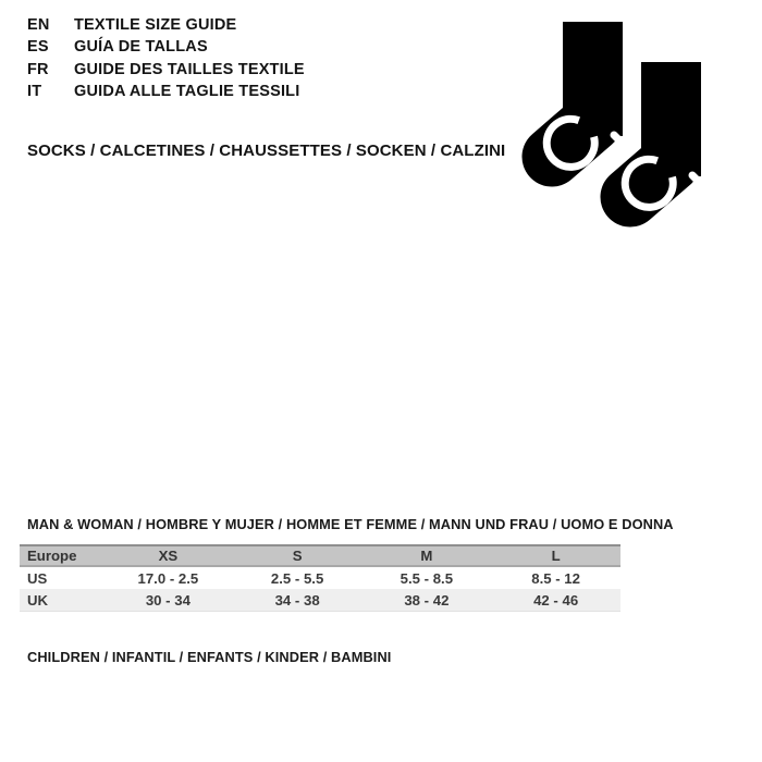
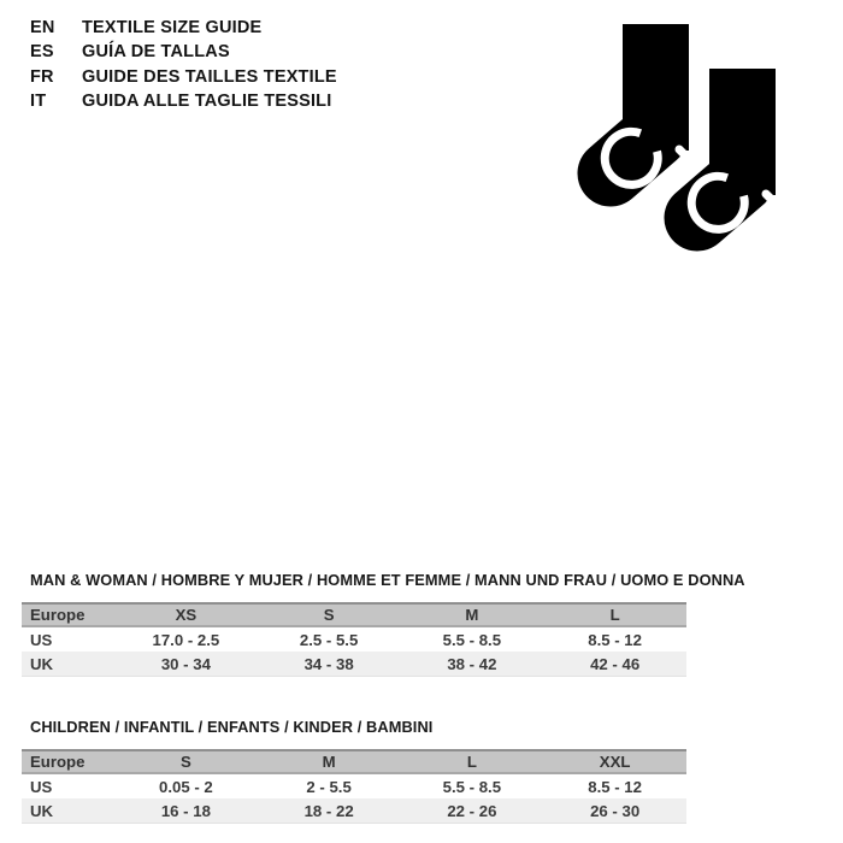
  EN
  TEXTILE SIZE GUIDE
  ES
  GUÍA DE TALLAS
  FR
  GUIDE DES TAILLES TEXTILE
  IT
  GUIDA ALLE TAGLIE TESSILI
- SOCKS / CALCETINES / CHAUSSETTES / SOCKEN / CALZINI
  MAN & WOMAN / HOMBRE Y MUJER / HOMME ET FEMME / MANN UND FRAU / UOMO E DONNA
  Europe	XS	S	M	L
  US	17.0 - 2.5	2.5 - 5.5	5.5 - 8.5	8.5 - 12
  UK	30 - 34	34 - 38	38 - 42	42 - 46
  CHILDREN / INFANTIL / ENFANTS / KINDER / BAMBINI
+ Europe	S	M	L	XXL
+ US	0.05 - 2	2 - 5.5	5.5 - 8.5	8.5 - 12
+ UK	16 - 18	18 - 22	22 - 26	26 - 30
